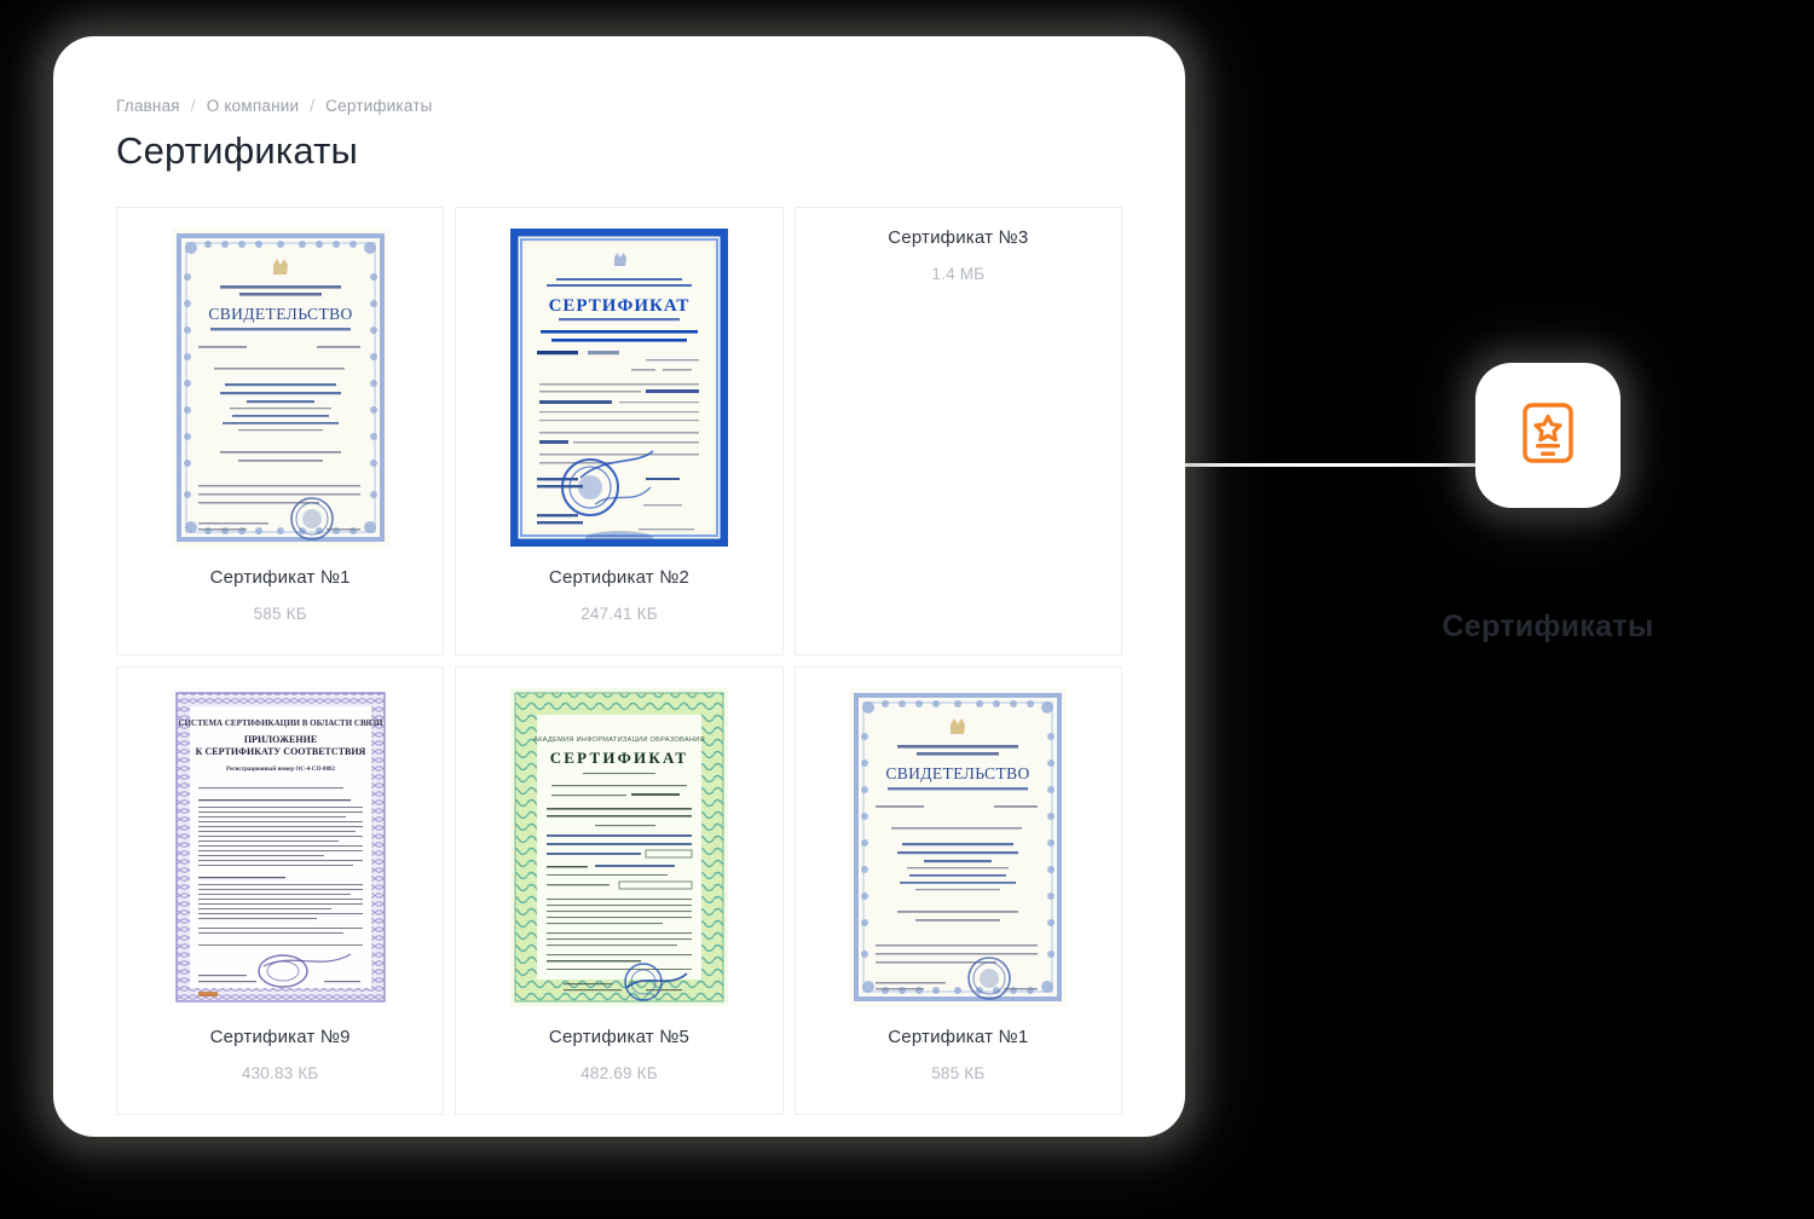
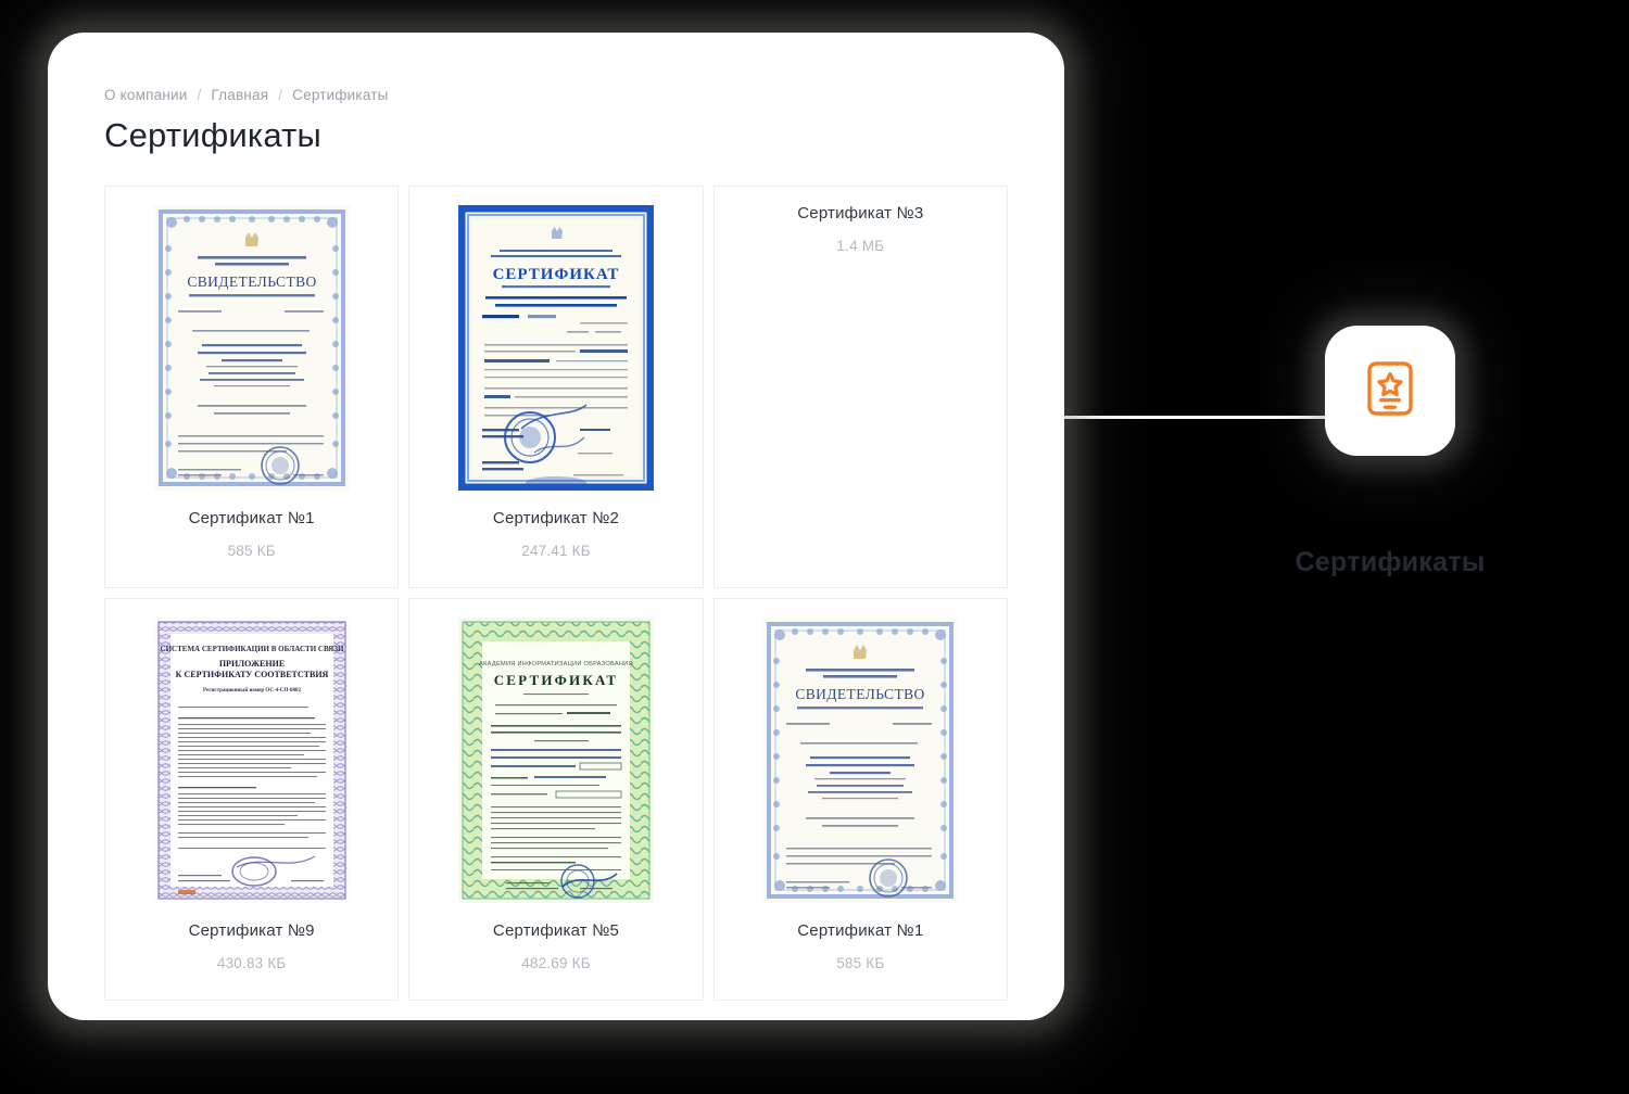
- Главная
+ О компании
  /
- О компании
+ Главная
  /
  Сертификаты
  Сертификаты
  СВИДЕТЕЛЬСТВО
  Сертификат №1
  585 КБ
  СЕРТИФИКАТ
  Сертификат №2
  247.41 КБ
  Сертификат №3
  1.4 МБ
  СИСТЕМА СЕРТИФИКАЦИИ В ОБЛАСТИ СВЯЗИ
  ПРИЛОЖЕНИЕ
  К СЕРТИФИКАТУ СООТВЕТСТВИЯ
  Сертификат №9
  430.83 КБ
  СЕРТИФИКАТ
  Сертификат №5
  482.69 КБ
  СВИДЕТЕЛЬСТВО
  Сертификат №1
  585 КБ
  Сертификаты
